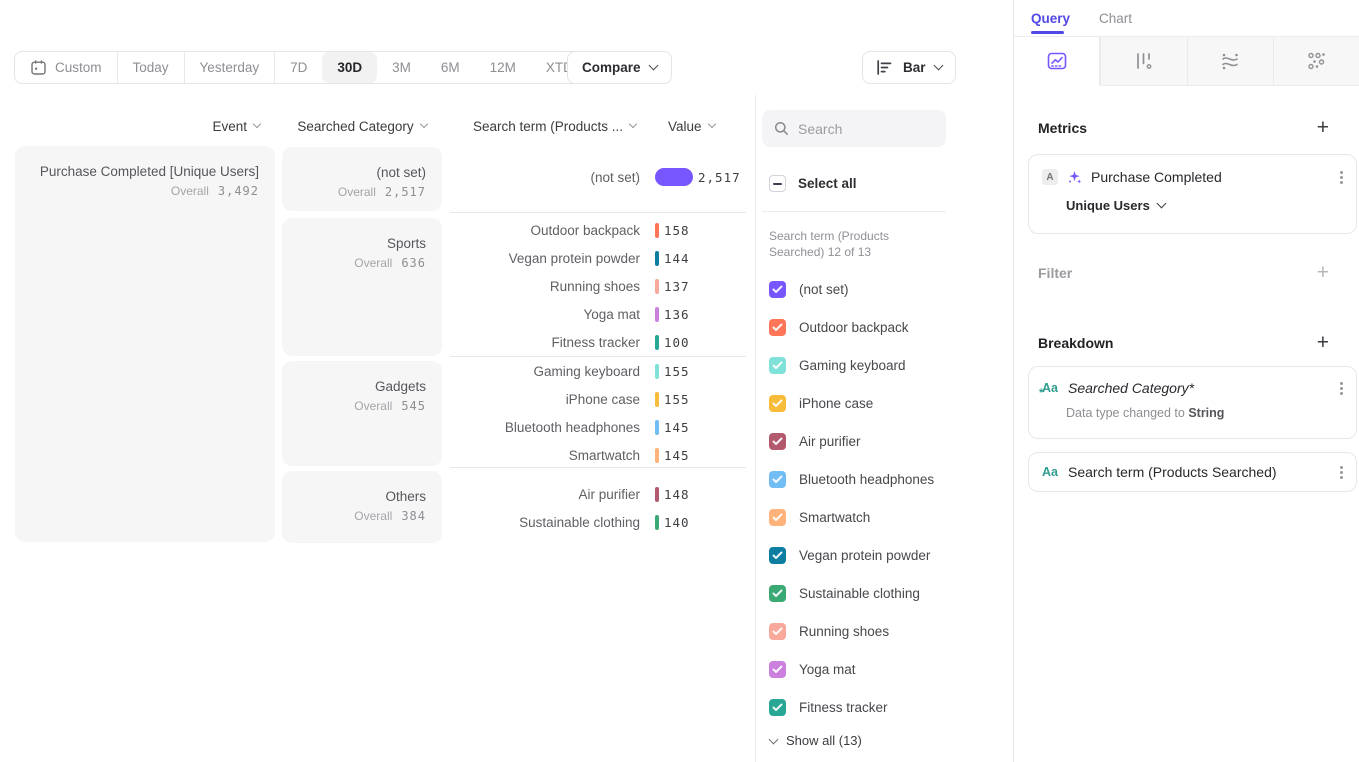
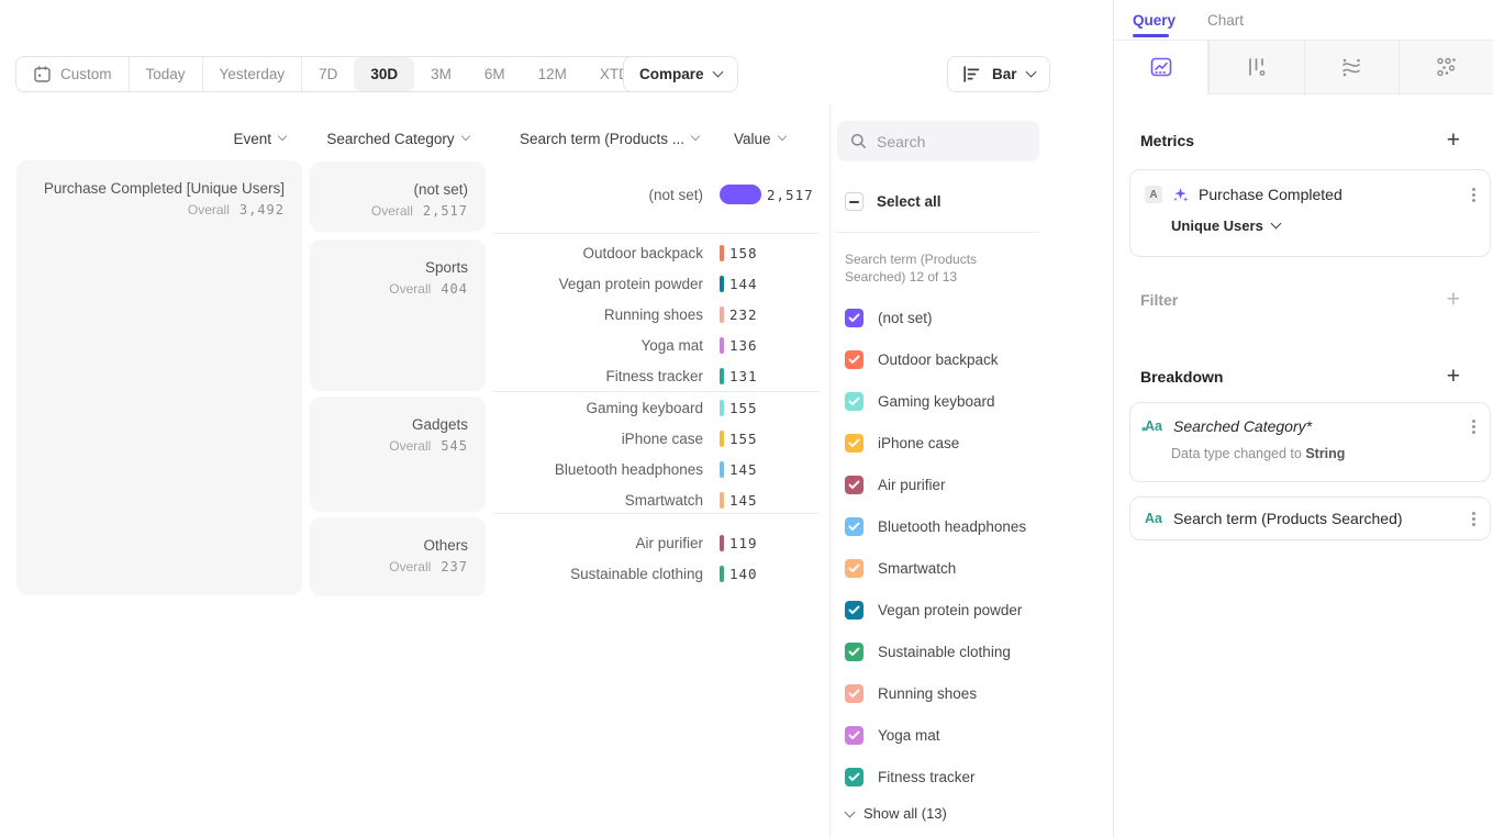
  Custom
  Today
  Yesterday
  7D
  30D
  3M
  6M
  12M
  Compare
  Bar
  Event
  Searched Category
  Search term (Products ...
  Value
  Purchase Completed [Unique Users]
  Overall 3,492
  (not set)
  Overall 2,517
  (not set)
  2,517
  Sports
- Overall 636
+ Overall 404
  Outdoor backpack
  158
  Vegan protein powder
  144
  Running shoes
- 137
+ 232
  Yoga mat
  136
  Fitness tracker
- 100
+ 131
  Gadgets
  Overall 545
  Gaming keyboard
  155
  iPhone case
  155
  Bluetooth headphones
  145
  Smartwatch
  145
  Others
- Overall 384
+ Overall 237
  Air purifier
- 148
+ 119
  Sustainable clothing
  140
  Search
  Select all
  Search term (Products Searched) 12 of 13
  (not set)
  Outdoor backpack
  Gaming keyboard
  iPhone case
  Air purifier
  Bluetooth headphones
  Smartwatch
  Vegan protein powder
  Sustainable clothing
  Running shoes
  Yoga mat
  Fitness tracker
  Show all (13)
  Query
  Chart
  Metrics
  +
  A
  Purchase Completed
  Unique Users
  Filter
  +
  Breakdown
  +
  Aa
  *
  Searched Category*
  Data type changed to String
  Aa
  Search term (Products Searched)
